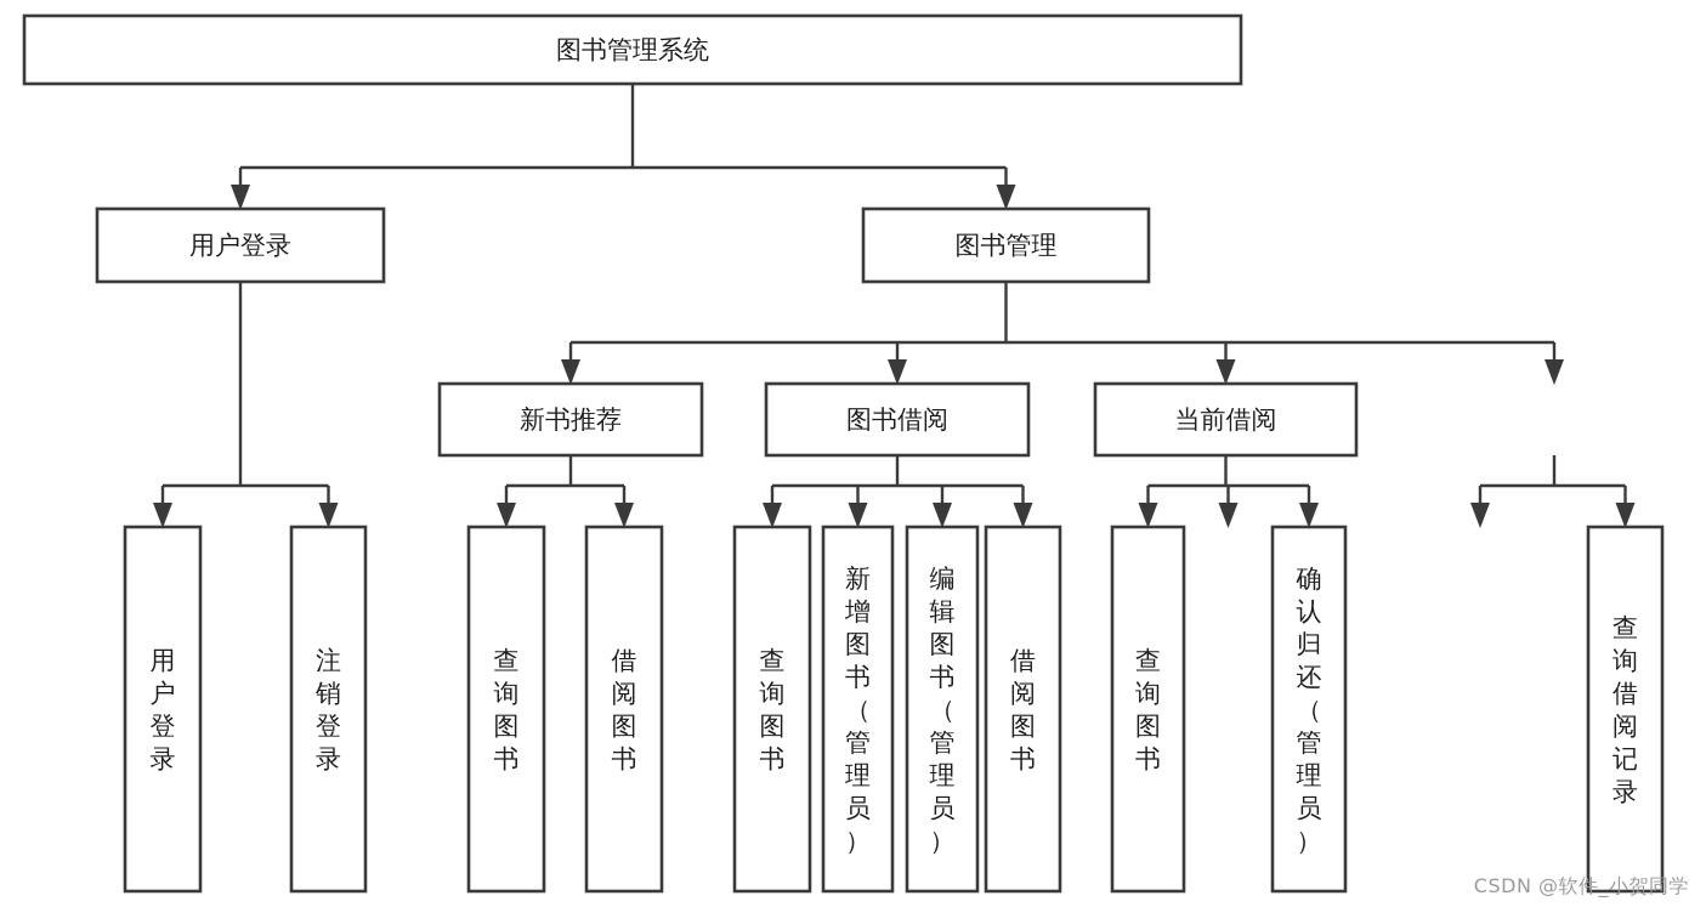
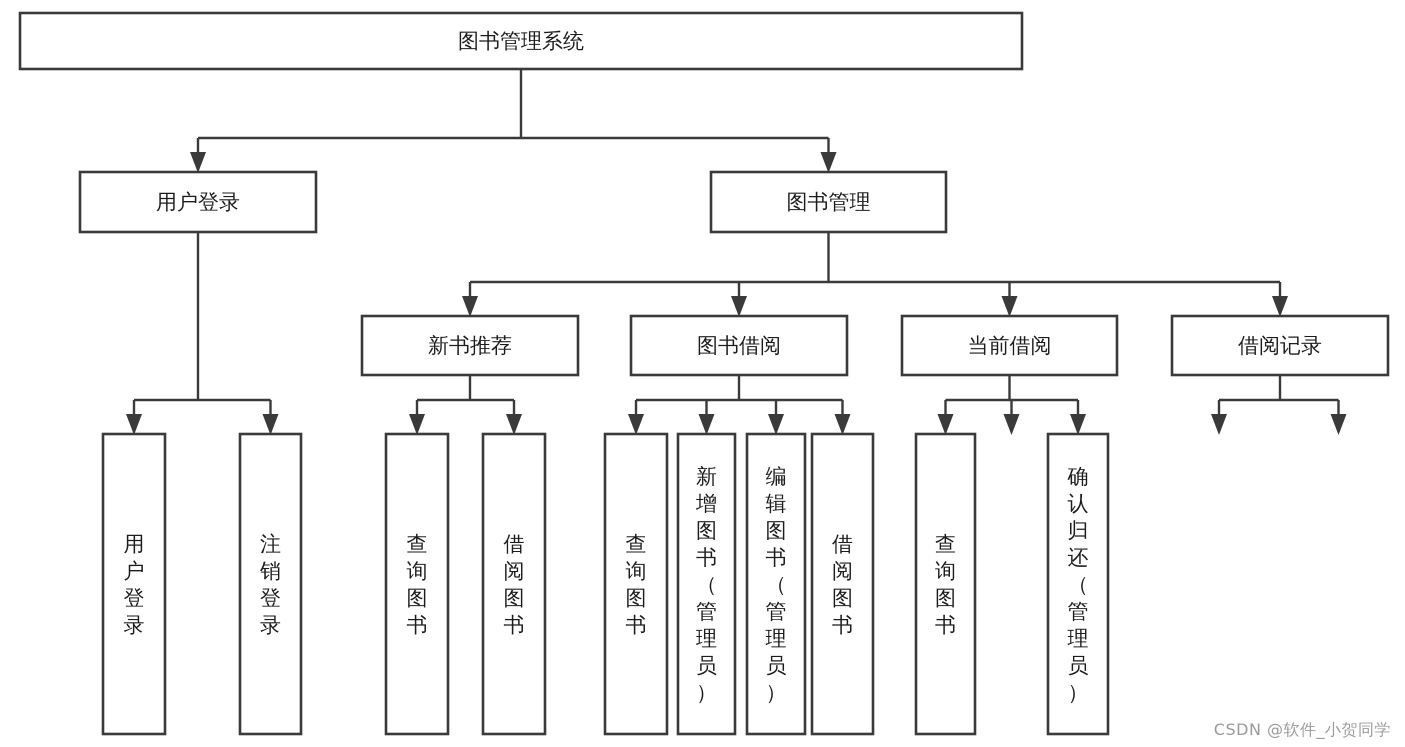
  图书管理系统
  用户登录
  图书管理
  新书推荐
  图书借阅
  当前借阅
+ 借阅记录
  用户登录
  注销登录
  查询图书
  借阅图书
  查询图书
  新增图书（管理员）
  编辑图书（管理员）
  借阅图书
  查询图书
  确认归还（管理员）
- 查询借阅记录
  CSDN @软件_小贺同学
